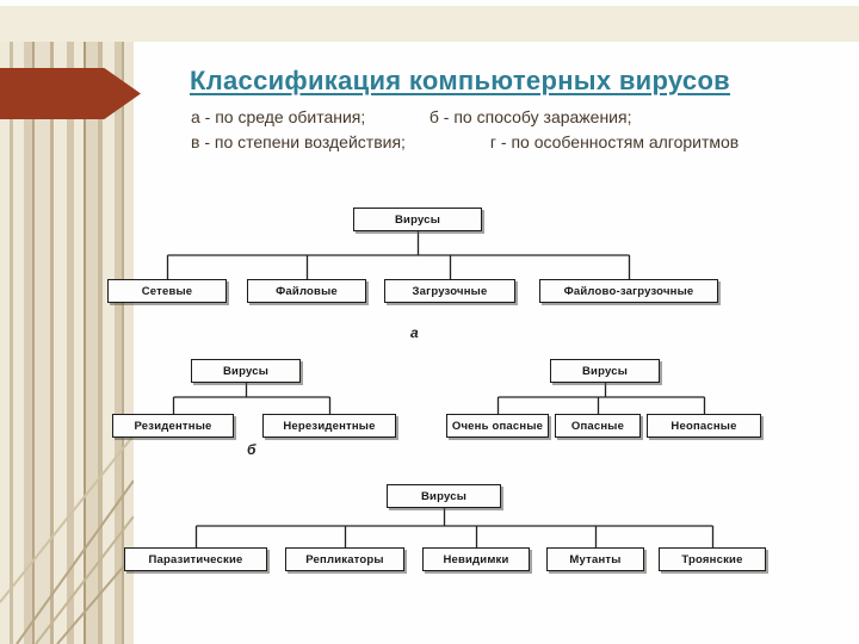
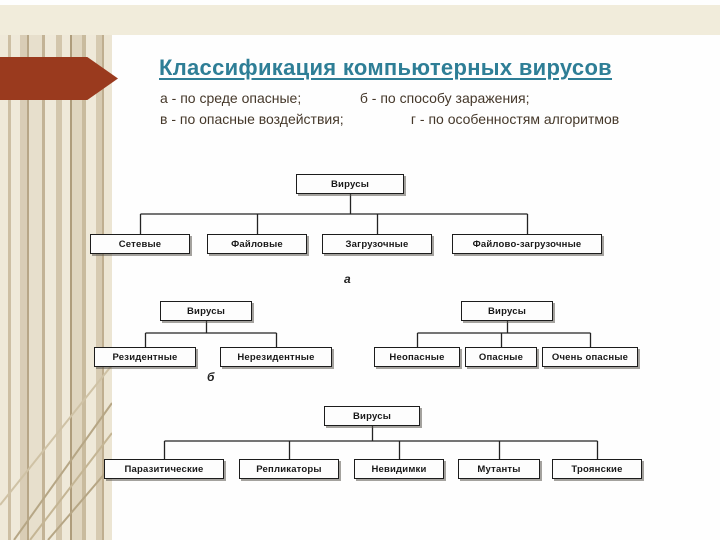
  Классификация компьютерных вирусов
- а - по среде обитания; б - по способу заражения;
+ а - по среде опасные; б - по способу заражения;
- в - по степени воздействия; г - по особенностям алгоритмов
+ в - по опасные воздействия; г - по особенностям алгоритмов
  Вирусы
  Сетевые
  Файловые
  Загрузочные
  Файлово-загрузочные
  а
  Вирусы
  Резидентные
  Нерезидентные
  б
  Вирусы
- Очень опасные
+ Неопасные
  Опасные
- Неопасные
+ Очень опасные
  Вирусы
  Паразитические
  Репликаторы
  Невидимки
  Мутанты
  Троянские
